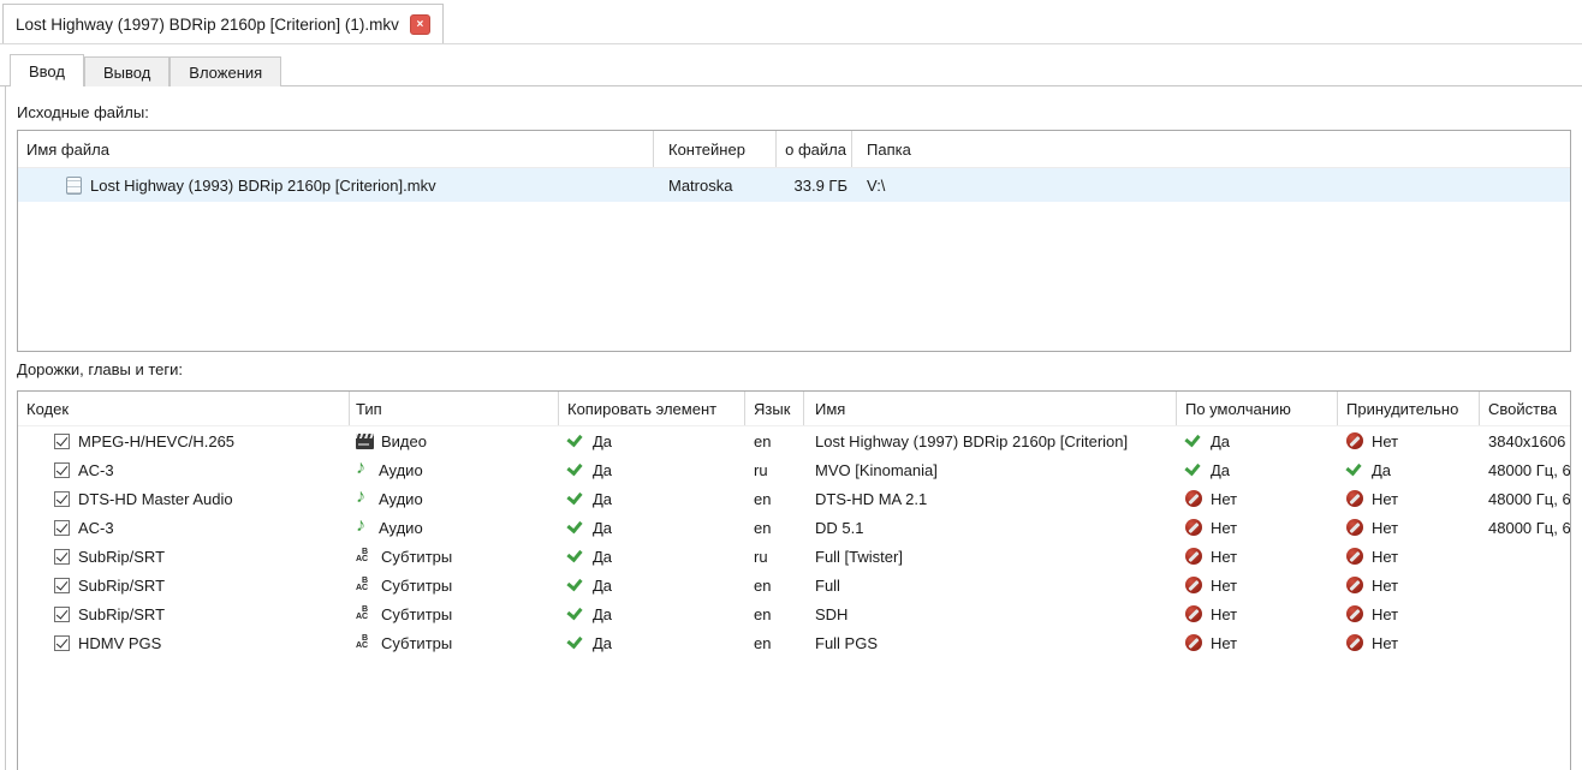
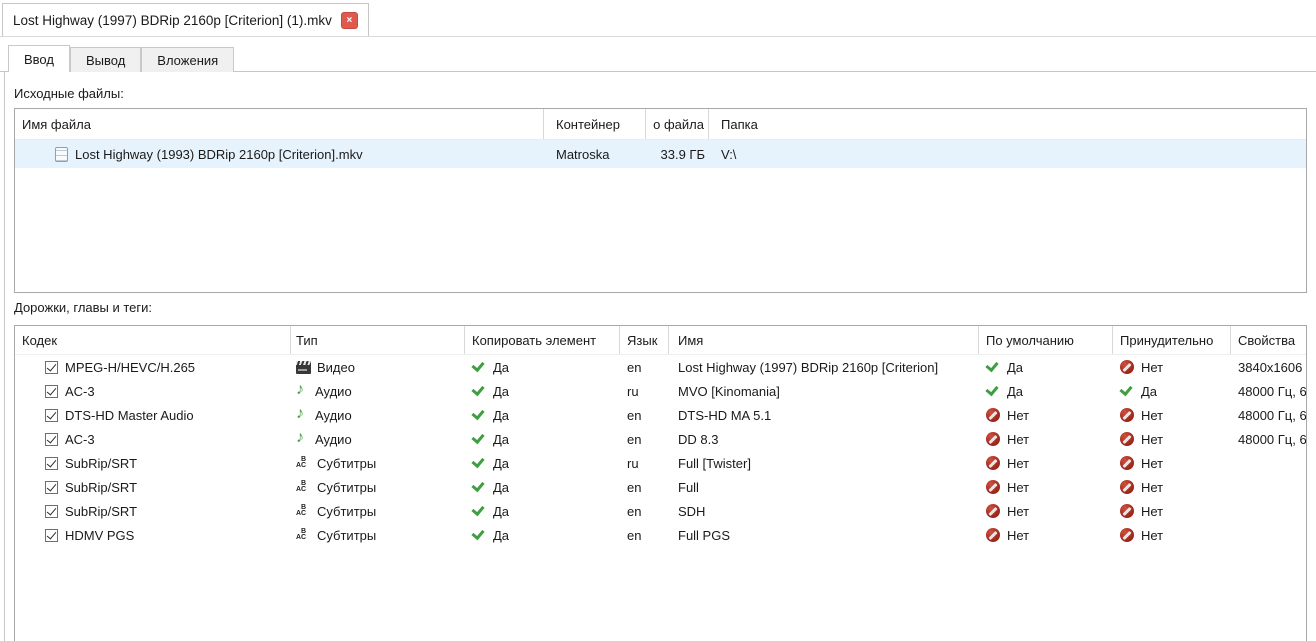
  Lost Highway (1997) BDRip 2160p [Criterion] (1).mkv
  ×
  Ввод
  Вывод
  Вложения
  Исходные файлы:
  Имя файла
  Контейнер
  о файла
  Папка
  Lost Highway (1993) BDRip 2160p [Criterion].mkv
  Matroska
  33.9 ГБ
  V:\
  Дорожки, главы и теги:
  Кодек
  Тип
  Копировать элемент
  Язык
  Имя
  По умолчанию
  Принудительно
  Свойства
  MPEG-H/HEVC/H.265
  Видео
  Да
  en
  Lost Highway (1997) BDRip 2160p [Criterion]
  Да
  Нет
  3840x1606
  AC-3
  Аудио
  Да
  ru
  MVO [Kinomania]
  Да
  Да
  48000 Гц, 6
  DTS-HD Master Audio
  Аудио
  Да
  en
- DTS-HD MA 2.1
+ DTS-HD MA 5.1
  Нет
  Нет
  48000 Гц, 6
  AC-3
  Аудио
  Да
  en
- DD 5.1
+ DD 8.3
  Нет
  Нет
  48000 Гц, 6
  SubRip/SRT
  Субтитры
  Да
  ru
  Full [Twister]
  Нет
  Нет
  SubRip/SRT
  Субтитры
  Да
  en
  Full
  Нет
  Нет
  SubRip/SRT
  Субтитры
  Да
  en
  SDH
  Нет
  Нет
  HDMV PGS
  Субтитры
  Да
  en
  Full PGS
  Нет
  Нет
